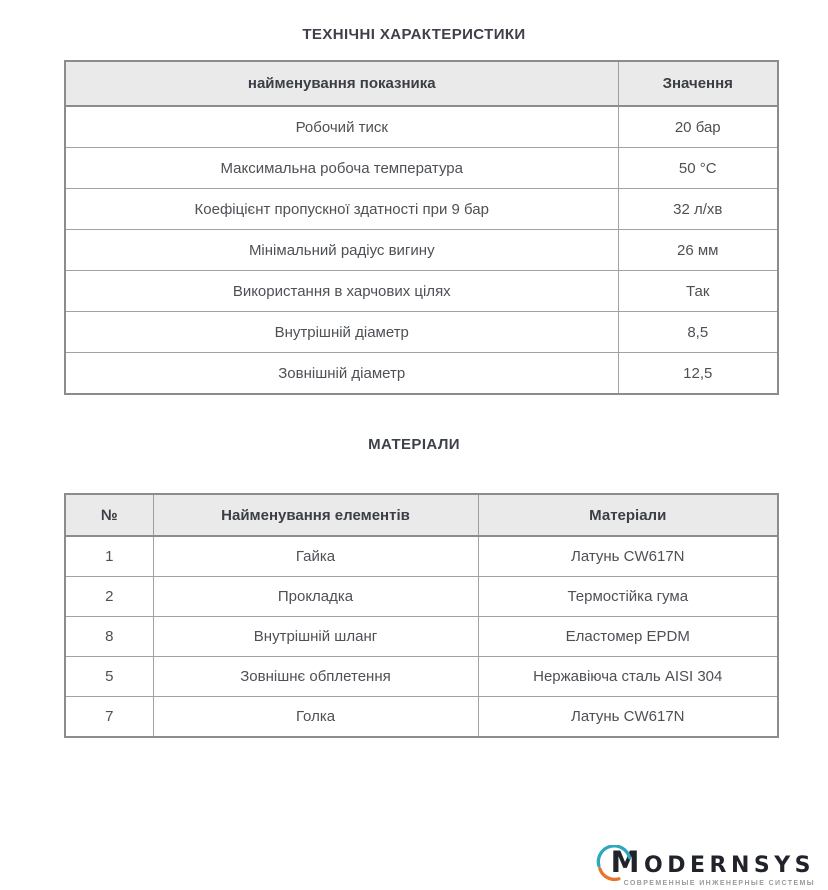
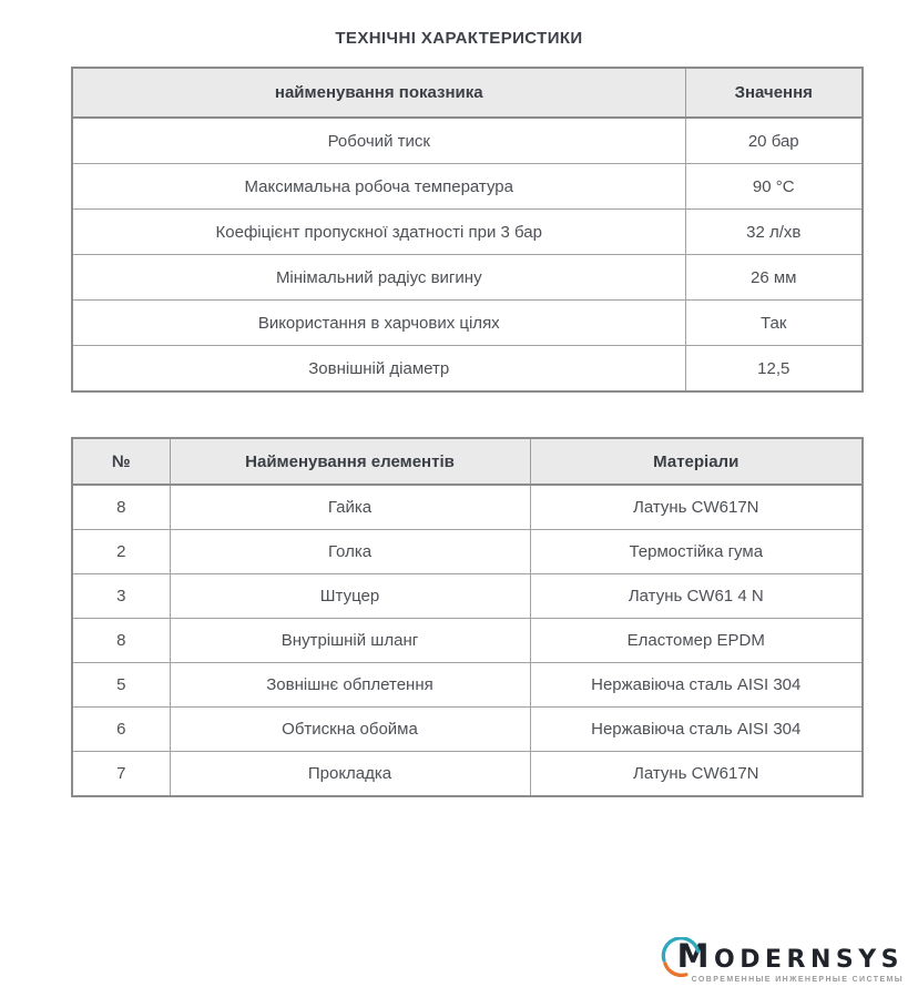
  ТЕХНІЧНІ ХАРАКТЕРИСТИКИ
  найменування показника	Значення
  Робочий тиск	20 бар
- Максимальна робоча температура	50 °С
+ Максимальна робоча температура	90 °С
- Коефіцієнт пропускної здатності при 9 бар	32 л/хв
+ Коефіцієнт пропускної здатності при 3 бар	32 л/хв
  Мінімальний радіус вигину	26 мм
  Використання в харчових цілях	Так
- Внутрішній діаметр	8,5
  Зовнішній діаметр	12,5
- МАТЕРІАЛИ
  №	Найменування елементів	Матеріали
- 1	Гайка	Латунь CW617N
+ 8	Гайка	Латунь CW617N
- 2	Прокладка	Термостійка гума
+ 2	Голка	Термостійка гума
+ 3	Штуцер	Латунь CW61 4 N
  8	Внутрішній шланг	Еластомер EPDM
  5	Зовнішнє обплетення	Нержавіюча сталь AISI 304
+ 6	Обтискна обойма	Нержавіюча сталь AISI 304
- 7	Голка	Латунь CW617N
+ 7	Прокладка	Латунь CW617N
  MODERNSYS
